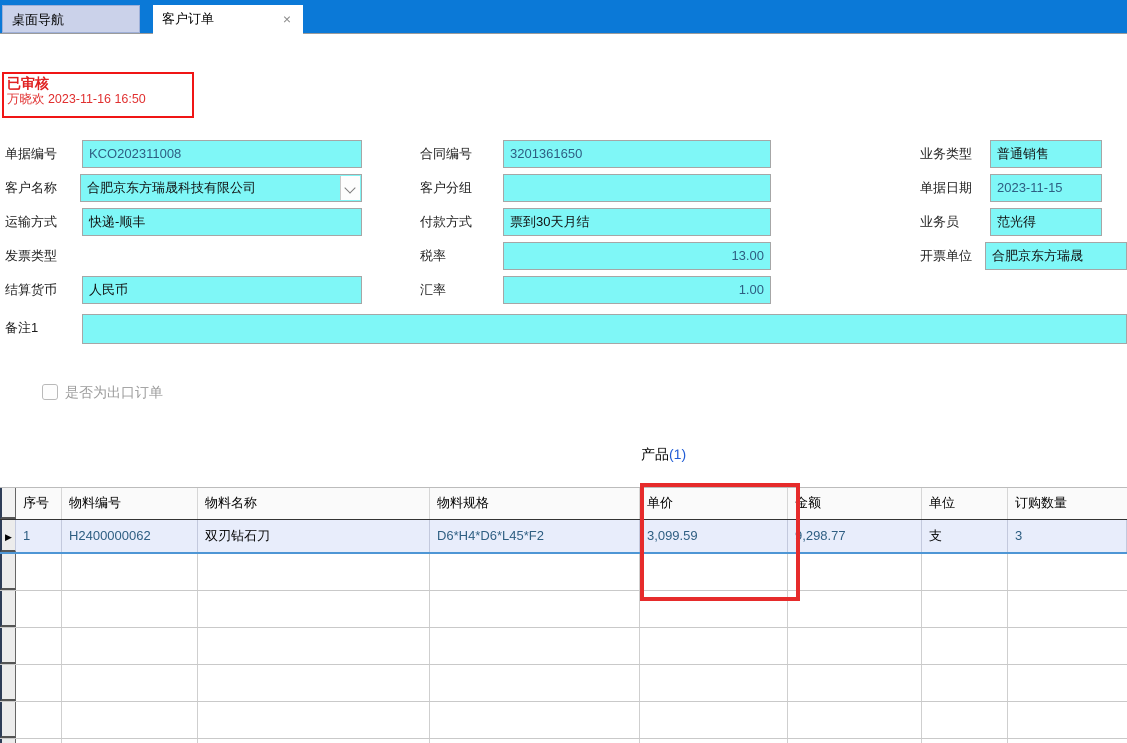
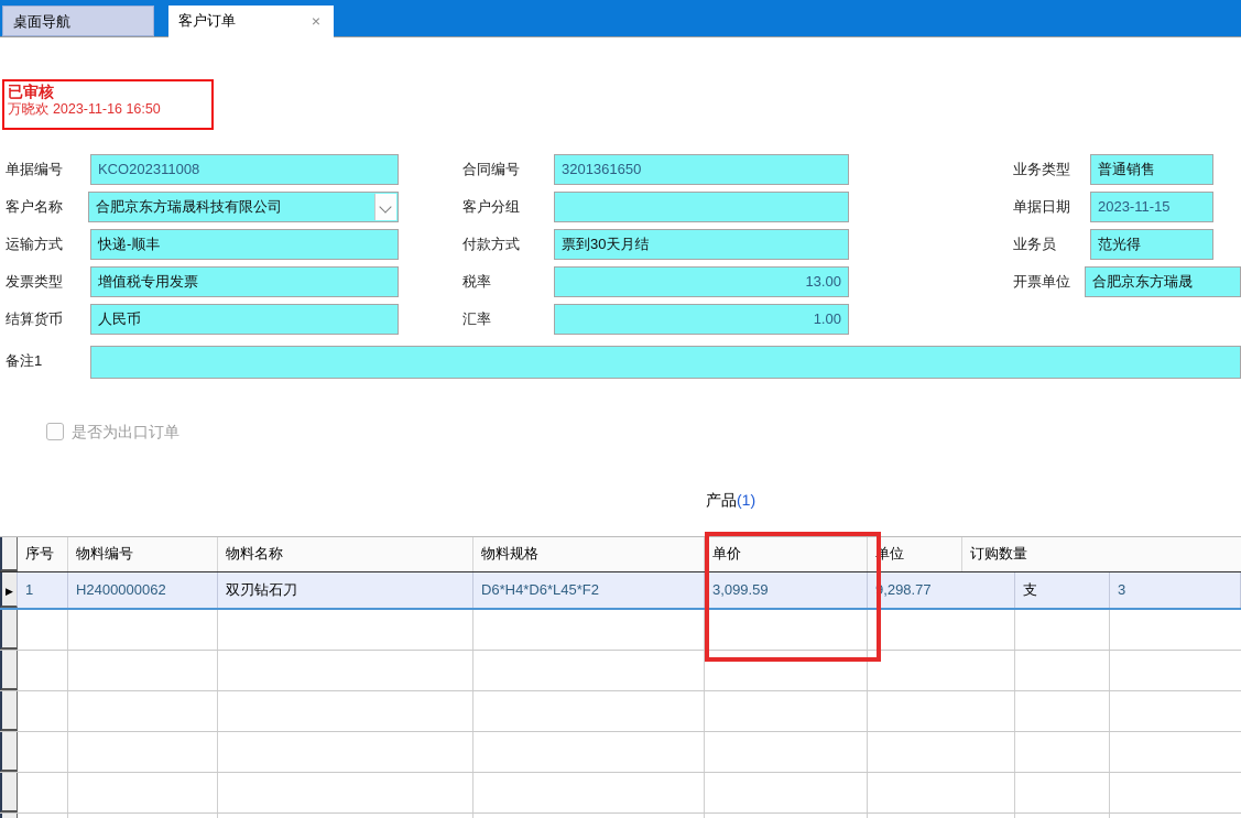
  桌面导航
  客户订单
  ×
  已审核
  万晓欢 2023-11-16 16:50
  单据编号
  KCO202311008
  客户名称
  合肥京东方瑞晟科技有限公司
  运输方式
  快递-顺丰
  发票类型
+ 增值税专用发票
  结算货币
  人民币
  合同编号
  3201361650
  客户分组
  付款方式
  票到30天月结
  税率
  13.00
  汇率
  1.00
  业务类型
  普通销售
  单据日期
  2023-11-15
  业务员
  范光得
  开票单位
  合肥京东方瑞晟
  备注1
  是否为出口订单
  产品(1)
  序号
  物料编号
  物料名称
  物料规格
  单价
- 金额
  单位
  订购数量
  ▶
  1
  H2400000062
  双刃钻石刀
  D6*H4*D6*L45*F2
  3,099.59
  9,298.77
  支
  3
